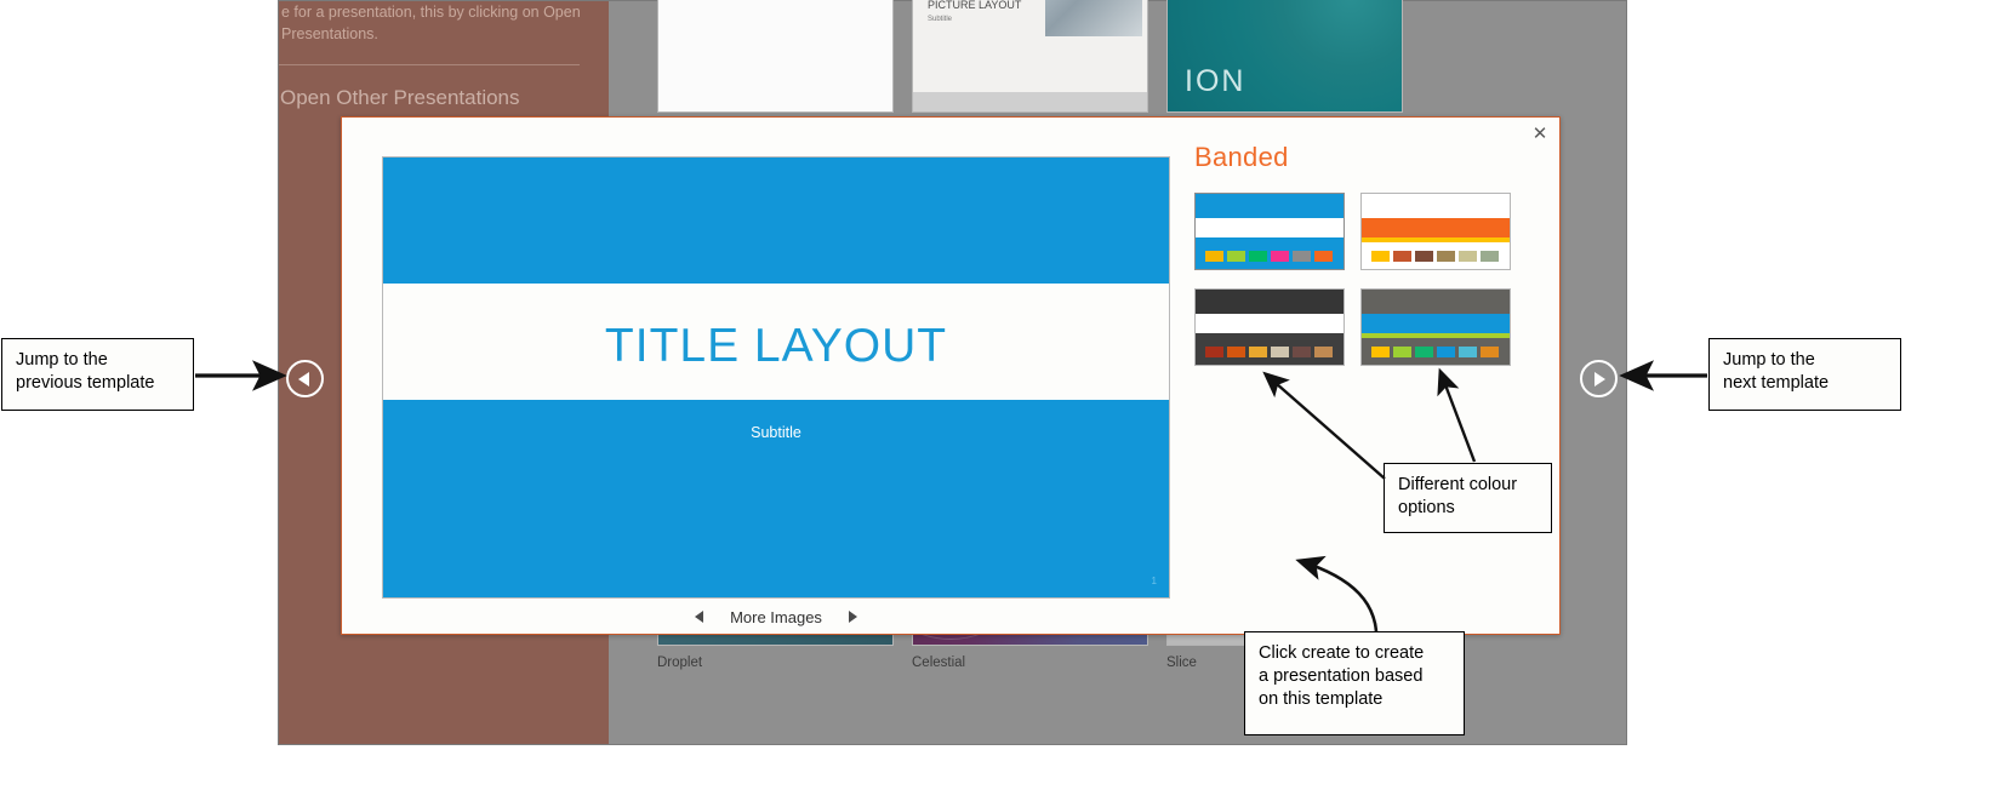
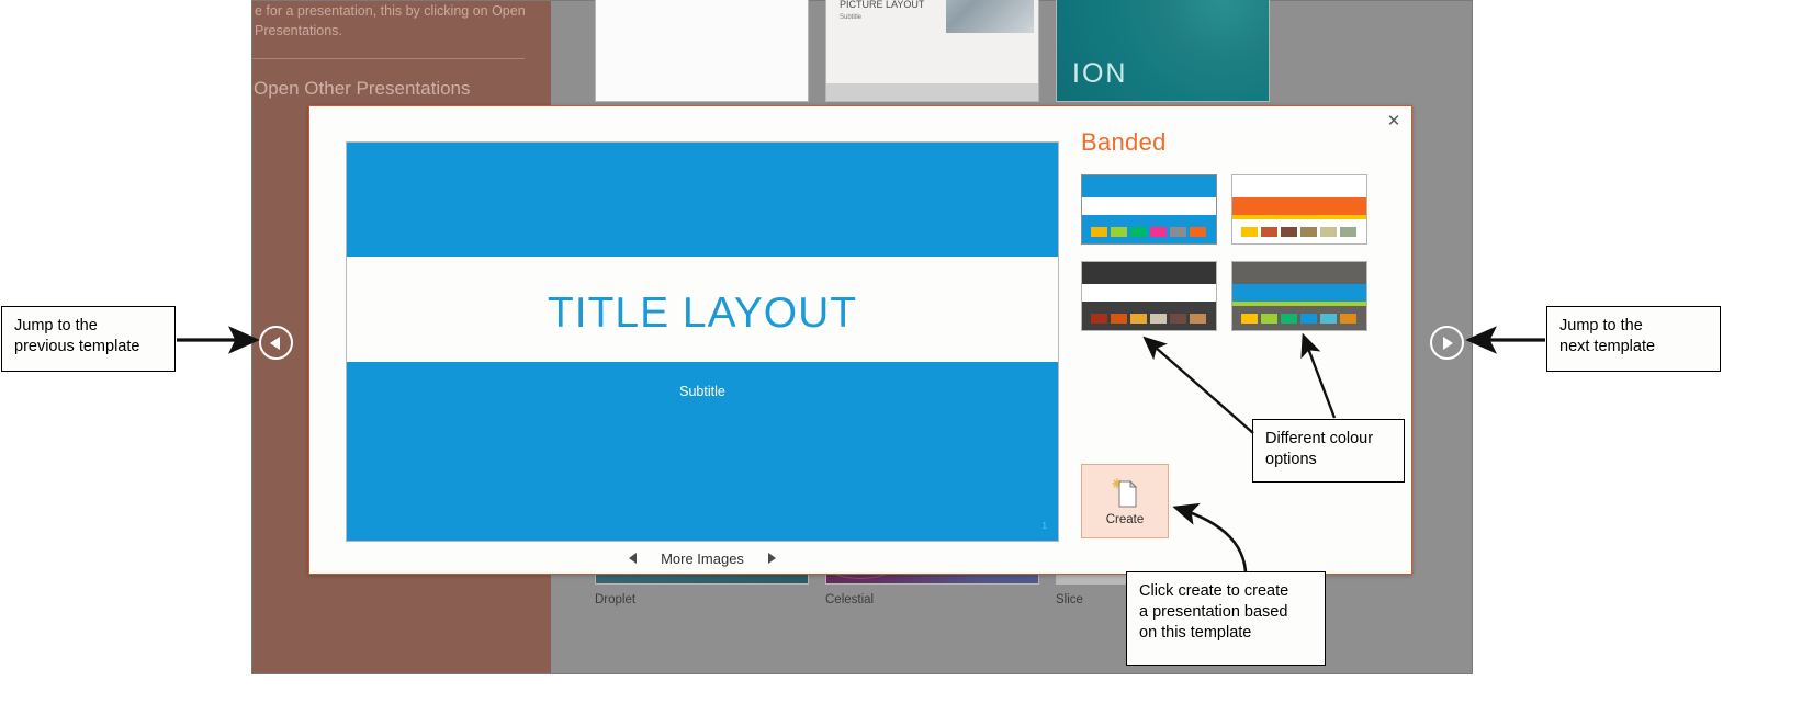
  e for a presentation, this by clicking on Open Presentations.
  Open Other Presentations
  PICTURE LAYOUT
  ION
  Droplet
  Celestial
  Slice
  ✕
  TITLE LAYOUT
  Subtitle
  1
  More Images
  Banded
+ Create
  Jump to the
  previous template
  Jump to the
  next template
  Different colour
  options
  Click create to create
  a presentation based
  on this template
